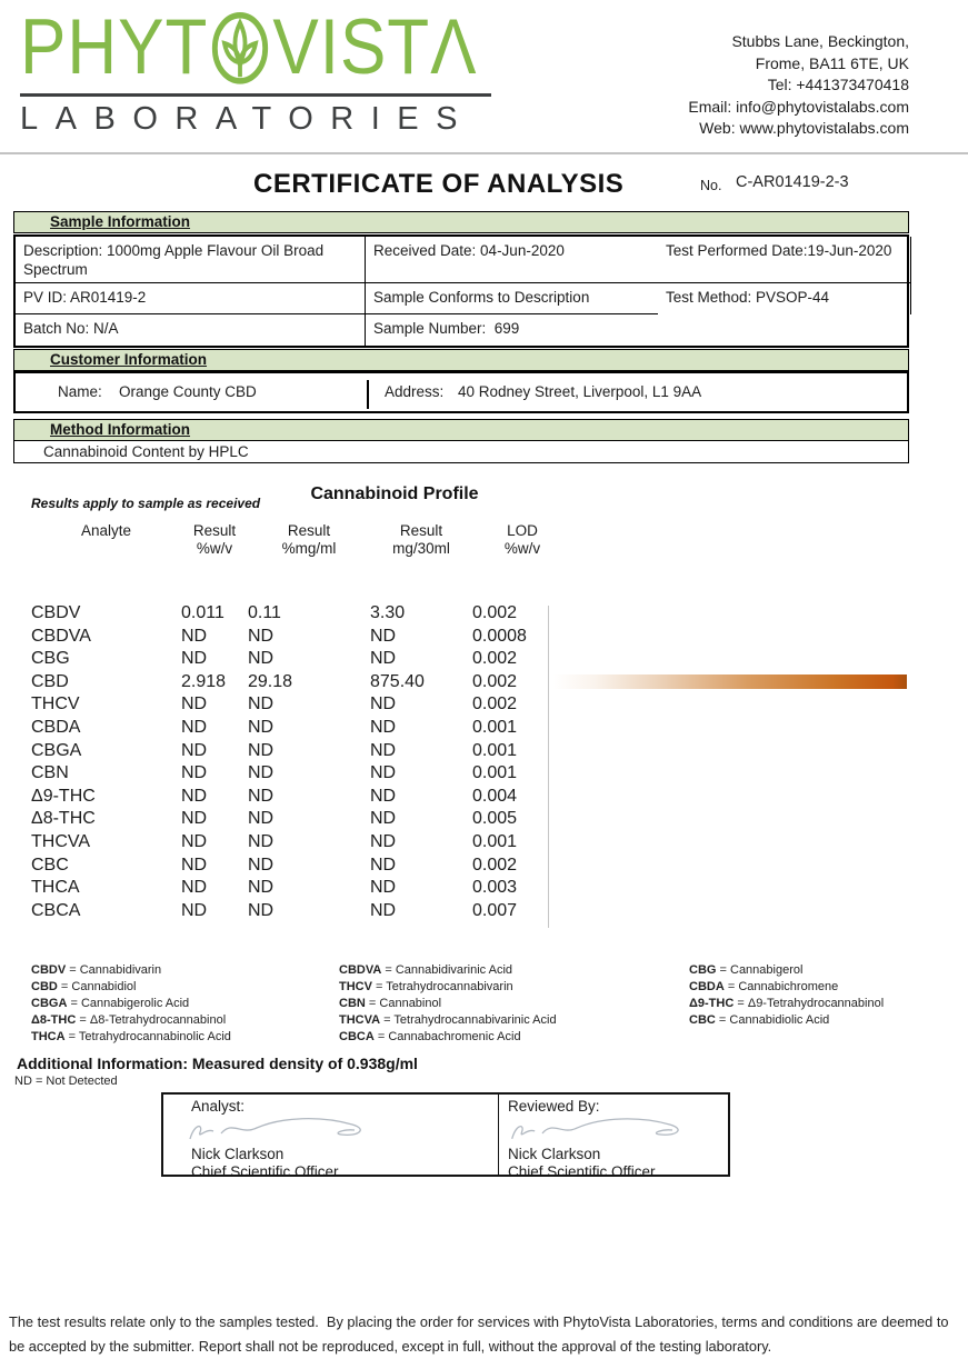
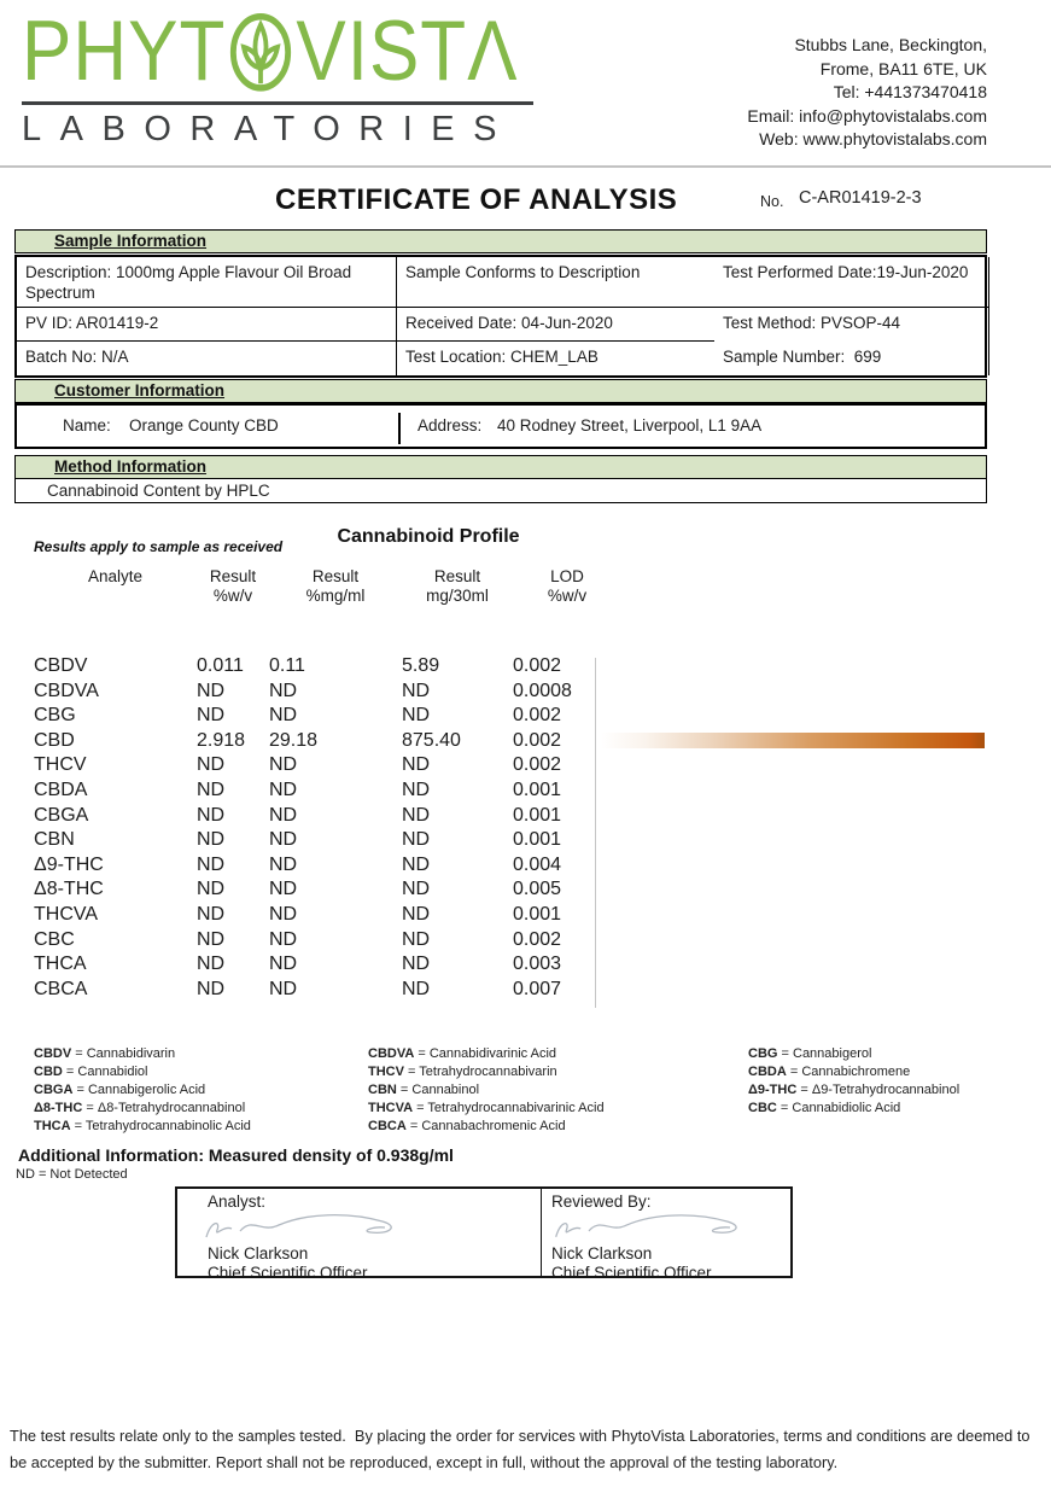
  PHYT
  VISTΛ
  LABORATORIES
  Stubbs Lane, Beckington,
  Frome, BA11 6TE, UK
  Tel: +441373470418
  Email: info@phytovistalabs.com
  Web: www.phytovistalabs.com
  CERTIFICATE OF ANALYSIS
  No.
  C-AR01419-2-3
  Sample Information
  Description: 1000mg Apple Flavour Oil Broad Spectrum
- Received Date: 04-Jun-2020
+ Sample Conforms to Description
  Test Performed Date:19-Jun-2020
  PV ID: AR01419-2
- Sample Conforms to Description
+ Received Date: 04-Jun-2020
  Test Method: PVSOP-44
  Batch No: N/A
+ Test Location: CHEM_LAB
  Sample Number: 699
  Customer Information
  Name:
  Orange County CBD
  Address:
  40 Rodney Street, Liverpool, L1 9AA
  Method Information
  Cannabinoid Content by HPLC
  Results apply to sample as received
  Cannabinoid Profile
  Analyte
  Result
  %w/v
  Result
  %mg/ml
  Result
  mg/30ml
  LOD
  %w/v
  CBDV
  0.011
  0.11
- 3.30
+ 5.89
  0.002
  CBDVA
  ND
  ND
  ND
  0.0008
  CBG
  ND
  ND
  ND
  0.002
  CBD
  2.918
  29.18
  875.40
  0.002
  THCV
  ND
  ND
  ND
  0.002
  CBDA
  ND
  ND
  ND
  0.001
  CBGA
  ND
  ND
  ND
  0.001
  CBN
  ND
  ND
  ND
  0.001
  Δ9-THC
  ND
  ND
  ND
  0.004
  Δ8-THC
  ND
  ND
  ND
  0.005
  THCVA
  ND
  ND
  ND
  0.001
  CBC
  ND
  ND
  ND
  0.002
  THCA
  ND
  ND
  ND
  0.003
  CBCA
  ND
  ND
  ND
  0.007
  CBDV = Cannabidivarin
  CBD = Cannabidiol
  CBGA = Cannabigerolic Acid
  Δ8-THC = Δ8-Tetrahydrocannabinol
  THCA = Tetrahydrocannabinolic Acid
  CBDVA = Cannabidivarinic Acid
  THCV = Tetrahydrocannabivarin
  CBN = Cannabinol
  THCVA = Tetrahydrocannabivarinic Acid
  CBCA = Cannabachromenic Acid
  CBG = Cannabigerol
  CBDA = Cannabichromene
  Δ9-THC = Δ9-Tetrahydrocannabinol
  CBC = Cannabidiolic Acid
  Additional Information: Measured density of 0.938g/ml
  ND = Not Detected
  Analyst:
  Nick Clarkson
  Chief Scientific Officer
  Reviewed By:
  Nick Clarkson
  Chief Scientific Officer
  The test results relate only to the samples tested. By placing the order for services with PhytoVista Laboratories, terms and conditions are deemed to be accepted by the submitter. Report shall not be reproduced, except in full, without the approval of the testing laboratory.
